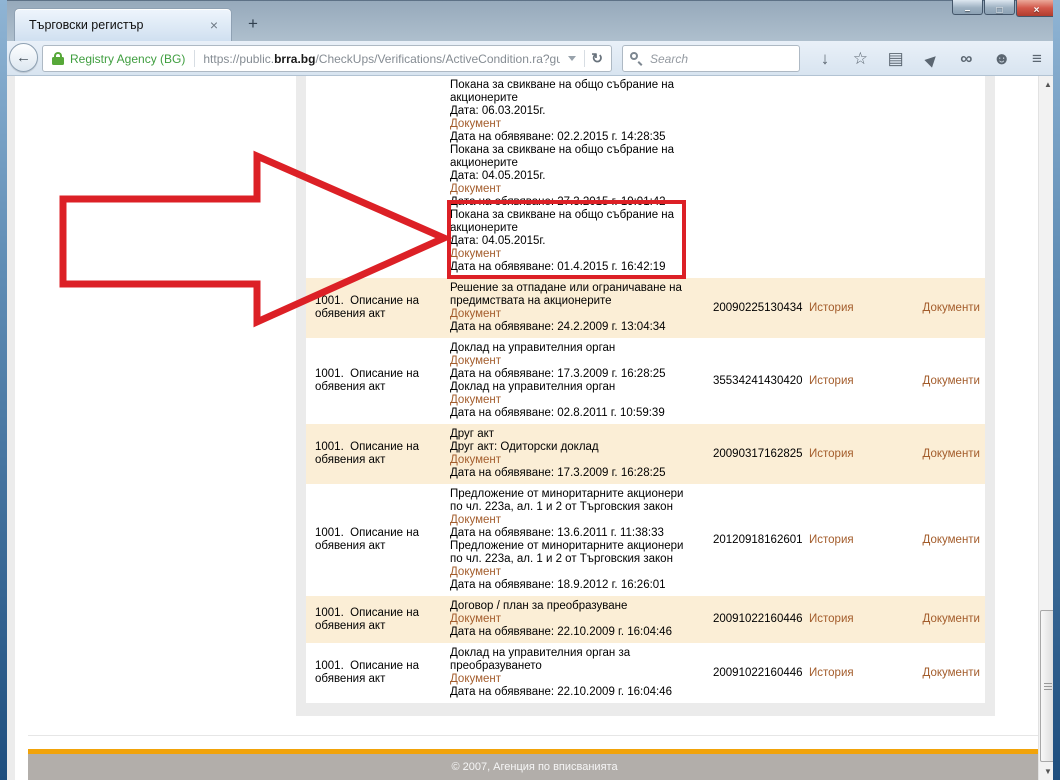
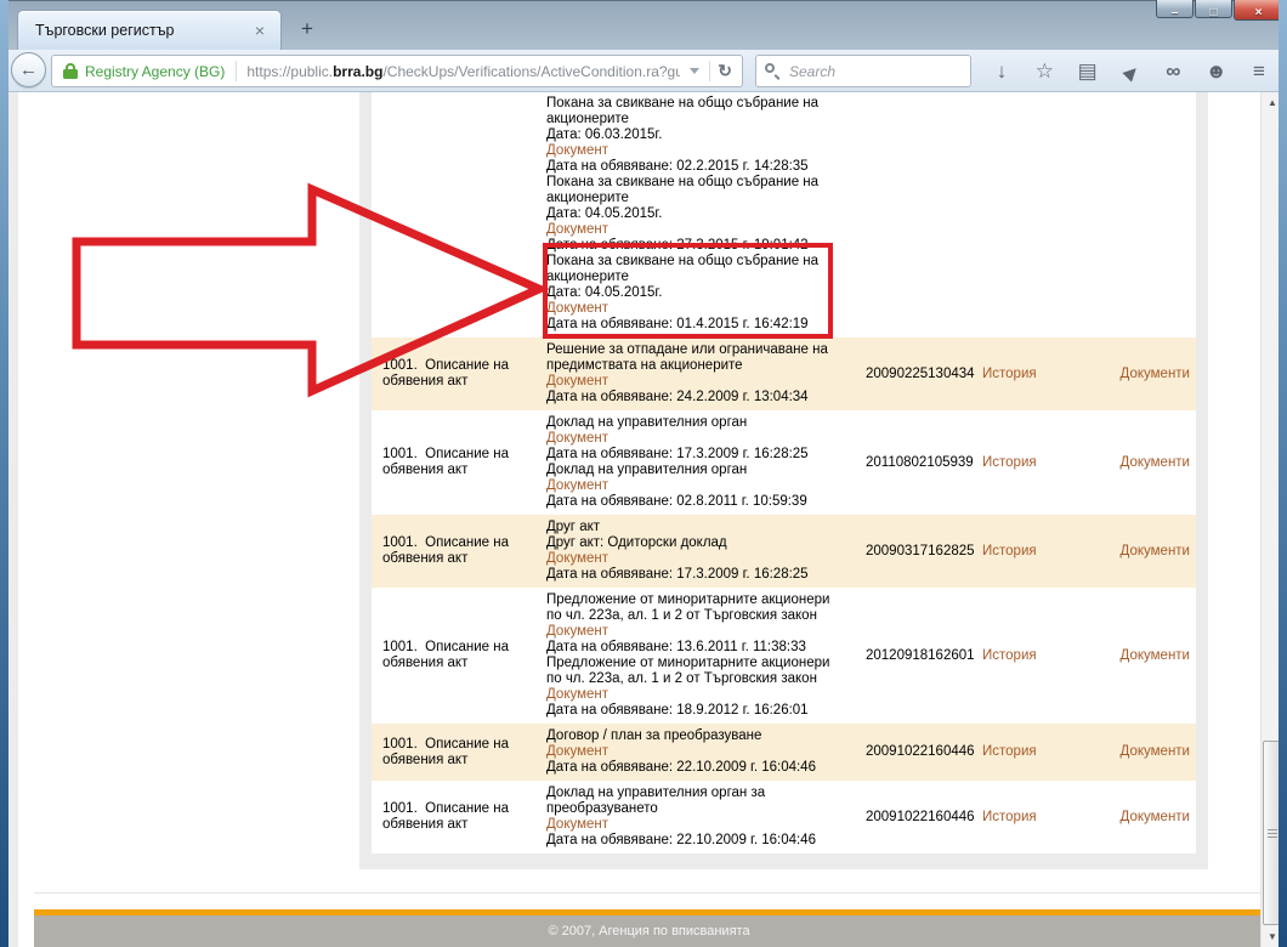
  Търговски регистър
  ×
  +
  –
  □
  ×
  ←
  Registry Agency (BG)
  https://public.brra.bg/CheckUps/Verifications/ActiveCondition.ra?gu
  ↻
  Search
  ↓
  ☆
  ▤
  ∞
  ☻
  ≡
  Покана за свикване на общо събрание на акционерите
  Дата: 06.03.2015г.
  Документ
  Дата на обявяване: 02.2.2015 г. 14:28:35
  Покана за свикване на общо събрание на акционерите
  Дата: 04.05.2015г.
  Документ
  Дата на обявяване: 27.3.2015 г. 19:01:42
  Покана за свикване на общо събрание на акционерите
  Дата: 04.05.2015г.
  Документ
  Дата на обявяване: 01.4.2015 г. 16:42:19
  1001. Описание на обявения акт
  Решение за отпадане или ограничаване на предимствата на акционерите
  Документ
  Дата на обявяване: 24.2.2009 г. 13:04:34
  20090225130434
  История
  Документи
  1001. Описание на обявения акт
  Доклад на управителния орган
  Документ
  Дата на обявяване: 17.3.2009 г. 16:28:25
  Доклад на управителния орган
  Документ
  Дата на обявяване: 02.8.2011 г. 10:59:39
- 35534241430420
+ 20110802105939
  История
  Документи
  1001. Описание на обявения акт
  Друг акт
  Друг акт: Одиторски доклад
  Документ
  Дата на обявяване: 17.3.2009 г. 16:28:25
  20090317162825
  История
  Документи
  1001. Описание на обявения акт
  Предложение от миноритарните акционери по чл. 223а, ал. 1 и 2 от Търговския закон
  Документ
  Дата на обявяване: 13.6.2011 г. 11:38:33
  Предложение от миноритарните акционери по чл. 223а, ал. 1 и 2 от Търговския закон
  Документ
  Дата на обявяване: 18.9.2012 г. 16:26:01
  20120918162601
  История
  Документи
  1001. Описание на обявения акт
  Договор / план за преобразуване
  Документ
  Дата на обявяване: 22.10.2009 г. 16:04:46
  20091022160446
  История
  Документи
  1001. Описание на обявения акт
  Доклад на управителния орган за преобразуването
  Документ
  Дата на обявяване: 22.10.2009 г. 16:04:46
  20091022160446
  История
  Документи
  © 2007, Агенция по вписванията
  ▲
  ▼
